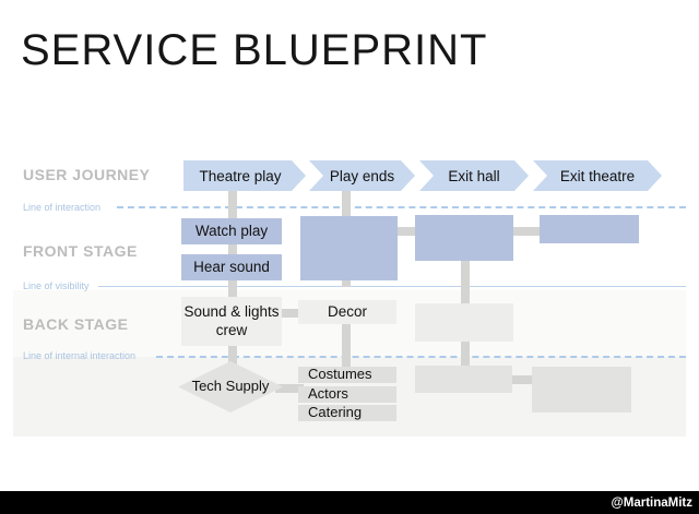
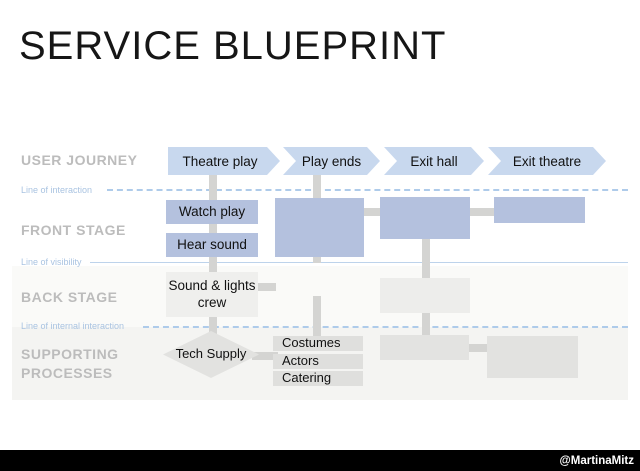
  SERVICE BLUEPRINT
  USER JOURNEY
  FRONT STAGE
  BACK STAGE
+ SUPPORTING PROCESSES
  Line of interaction
  Line of visibility
  Line of internal interaction
  Theatre play
  Play ends
  Exit hall
  Exit theatre
  Watch play
  Hear sound
  Sound & lights crew
- Decor
  Tech Supply
  Costumes
  Actors
  Catering
  @MartinaMitz
